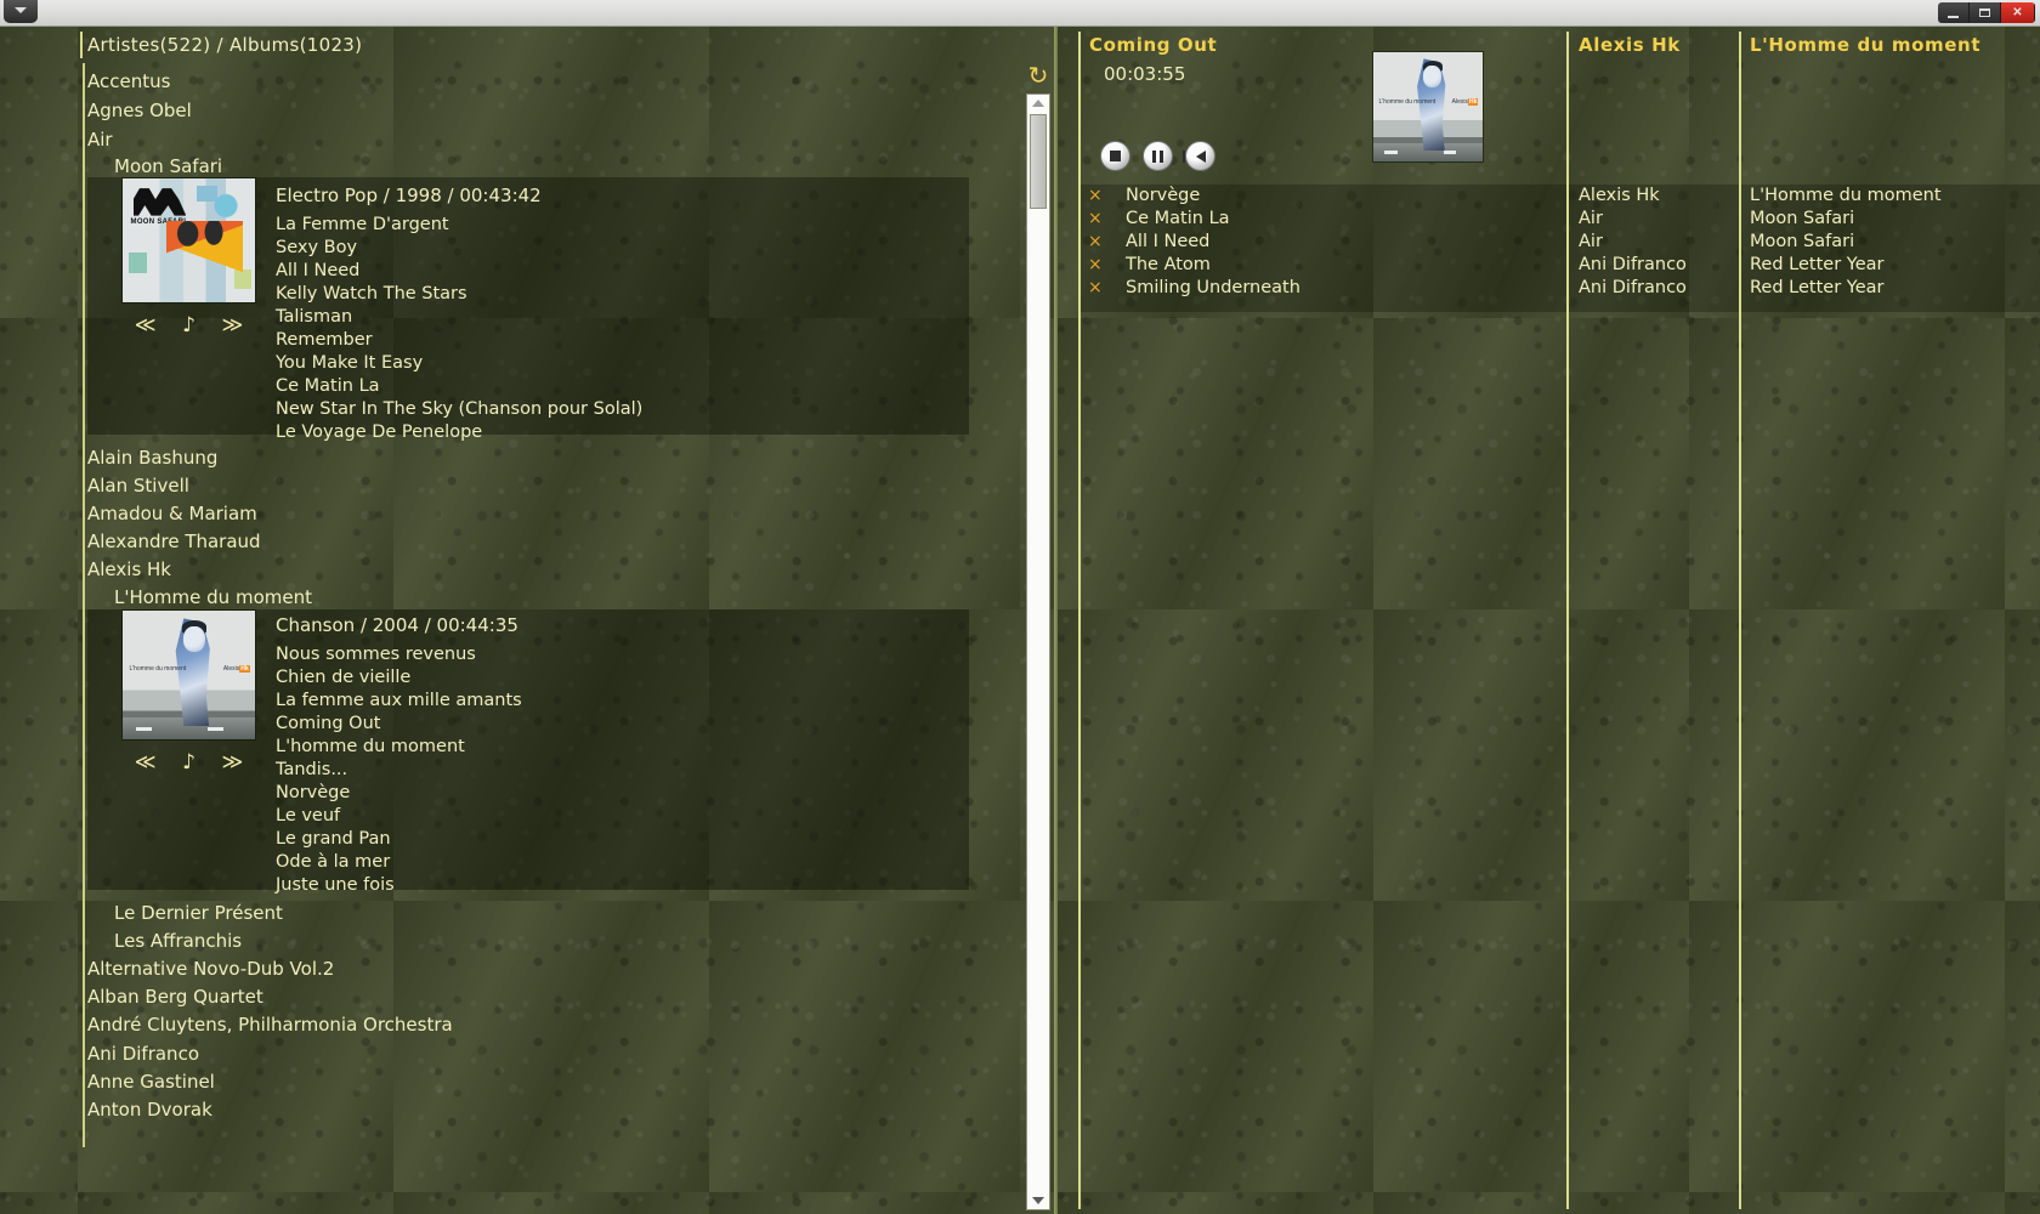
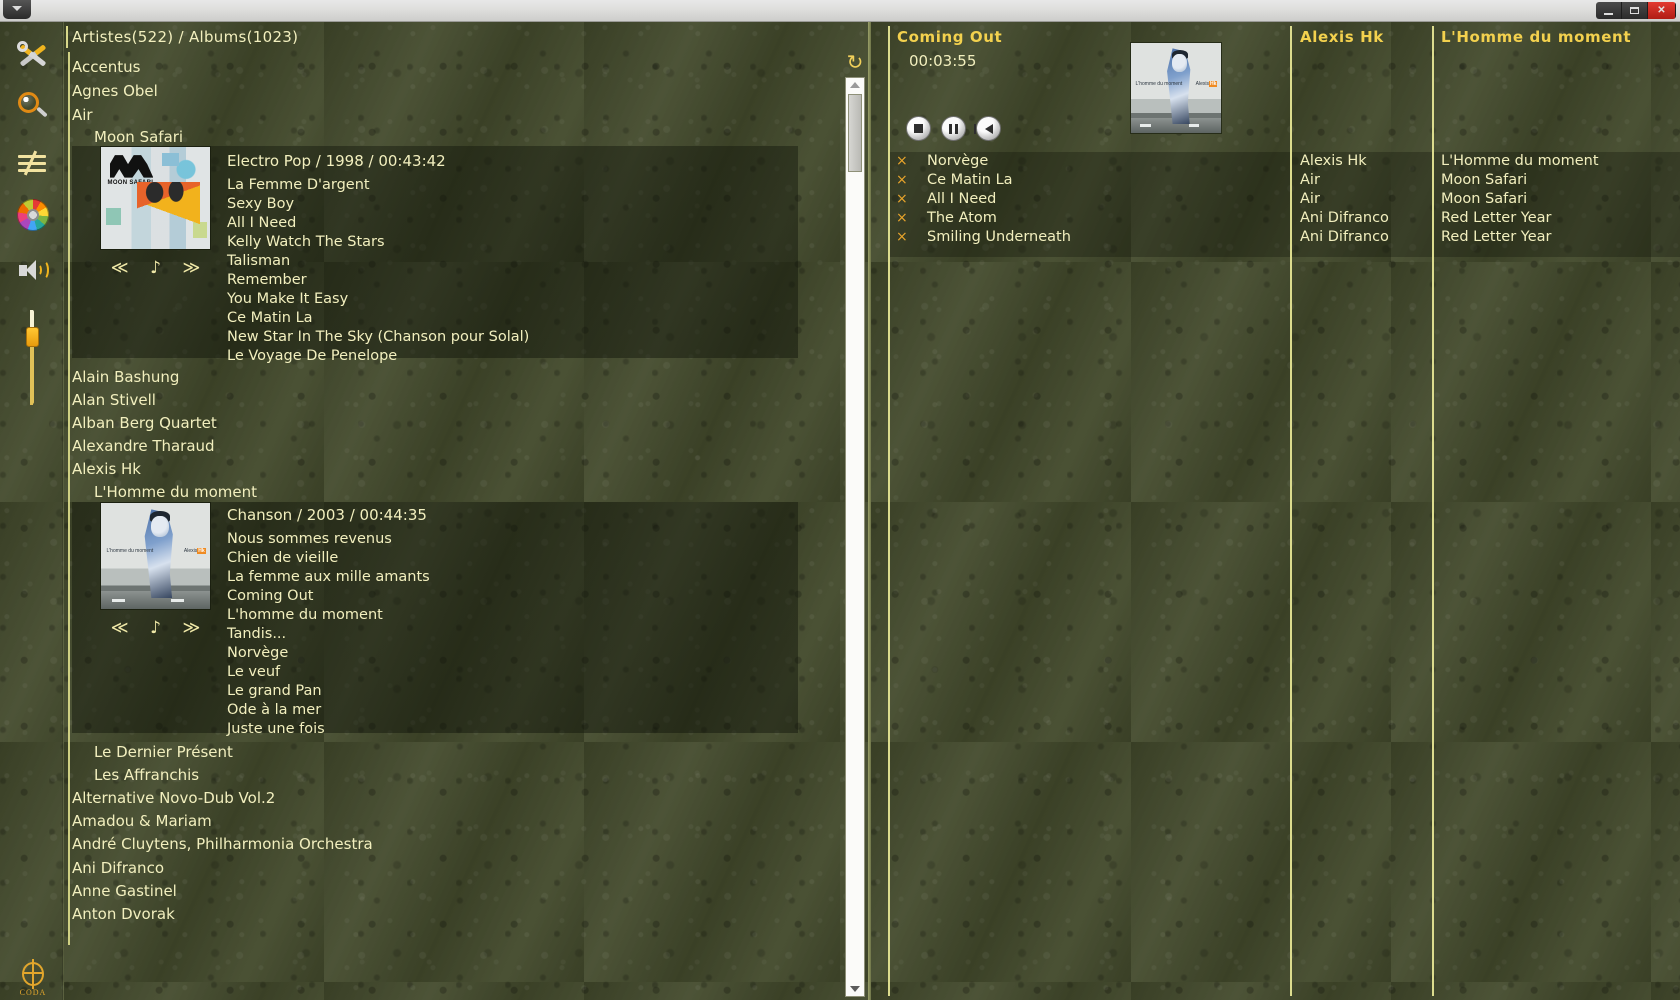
  ✕
+ CODA
  Artistes(522) / Albums(1023)
  Accentus
  Agnes Obel
  Air
  Moon Safari
  ≪
  ♪
  ≫
  Electro Pop / 1998 / 00:43:42
  La Femme D'argent
  Sexy Boy
  All I Need
  Kelly Watch The Stars
  Talisman
  Remember
  You Make It Easy
  Ce Matin La
  New Star In The Sky (Chanson pour Solal)
  Le Voyage De Penelope
  Alain Bashung
  Alan Stivell
- Amadou & Mariam
+ Alban Berg Quartet
  Alexandre Tharaud
  Alexis Hk
  L'Homme du moment
  ≪
  ♪
  ≫
- Chanson / 2004 / 00:44:35
+ Chanson / 2003 / 00:44:35
  Nous sommes revenus
  Chien de vieille
  La femme aux mille amants
  Coming Out
  L'homme du moment
  Tandis...
  Norvège
  Le veuf
  Le grand Pan
  Ode à la mer
  Juste une fois
  Le Dernier Présent
  Les Affranchis
  Alternative Novo-Dub Vol.2
- Alban Berg Quartet
+ Amadou & Mariam
  André Cluytens, Philharmonia Orchestra
  Ani Difranco
  Anne Gastinel
  Anton Dvorak
  ↻
  Coming Out
  Alexis Hk
  L'Homme du moment
  00:03:55
  ×
  Norvège
  ×
  Ce Matin La
  ×
  All I Need
  ×
  The Atom
  ×
  Smiling Underneath
  Alexis Hk
  Air
  Air
  Ani Difranco
  Ani Difranco
  L'Homme du moment
  Moon Safari
  Moon Safari
  Red Letter Year
  Red Letter Year
